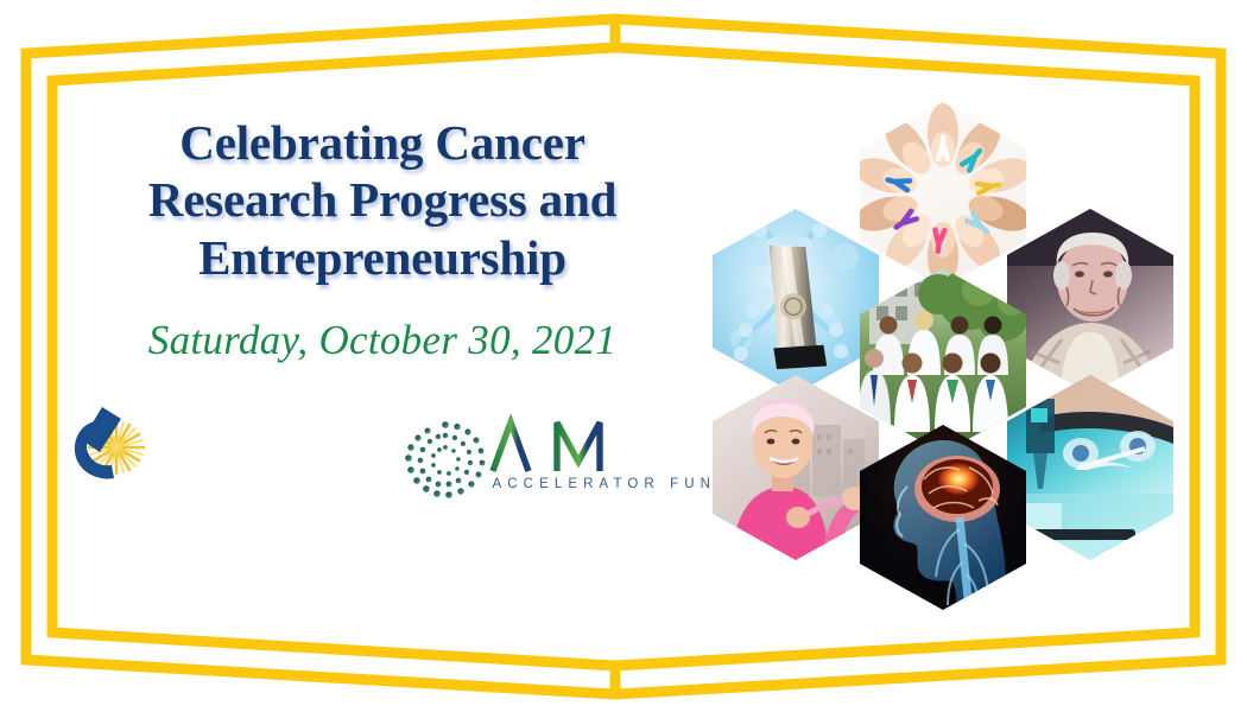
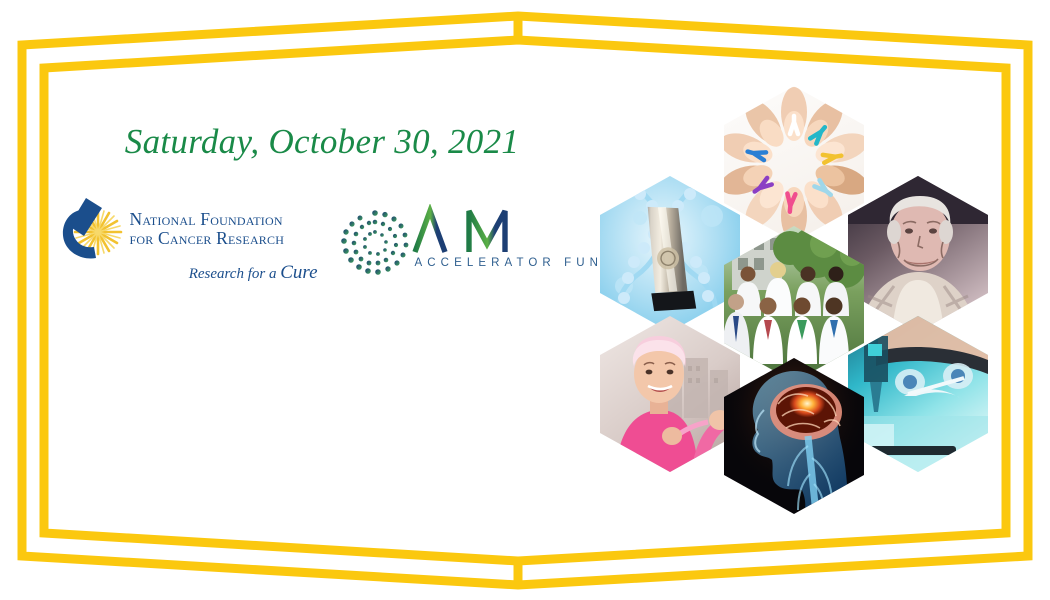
- Celebrating Cancer
- Research Progress and
- Entrepreneurship
  Saturday, October 30, 2021
+ National Foundation
+ for Cancer Research
+ Research for a Cure
  ACCELERATOR FUN
